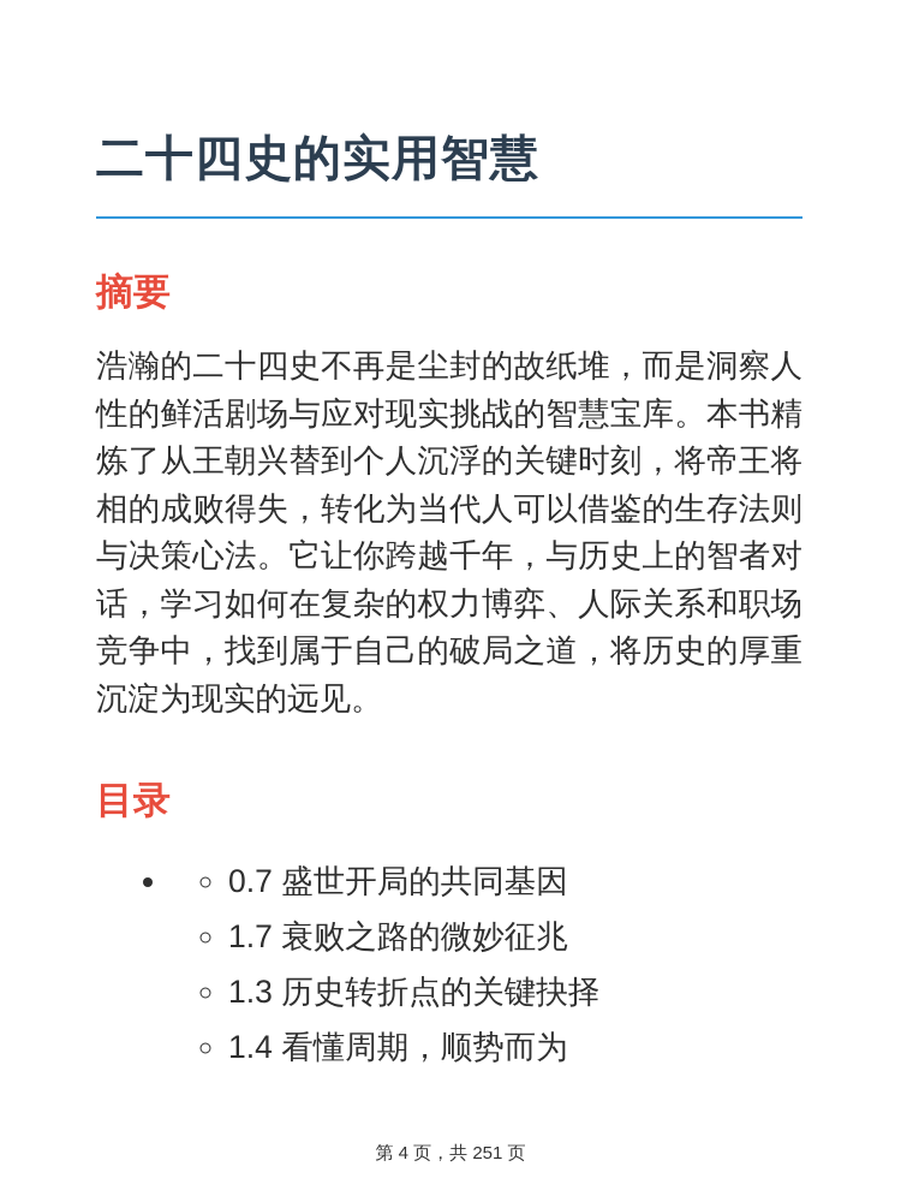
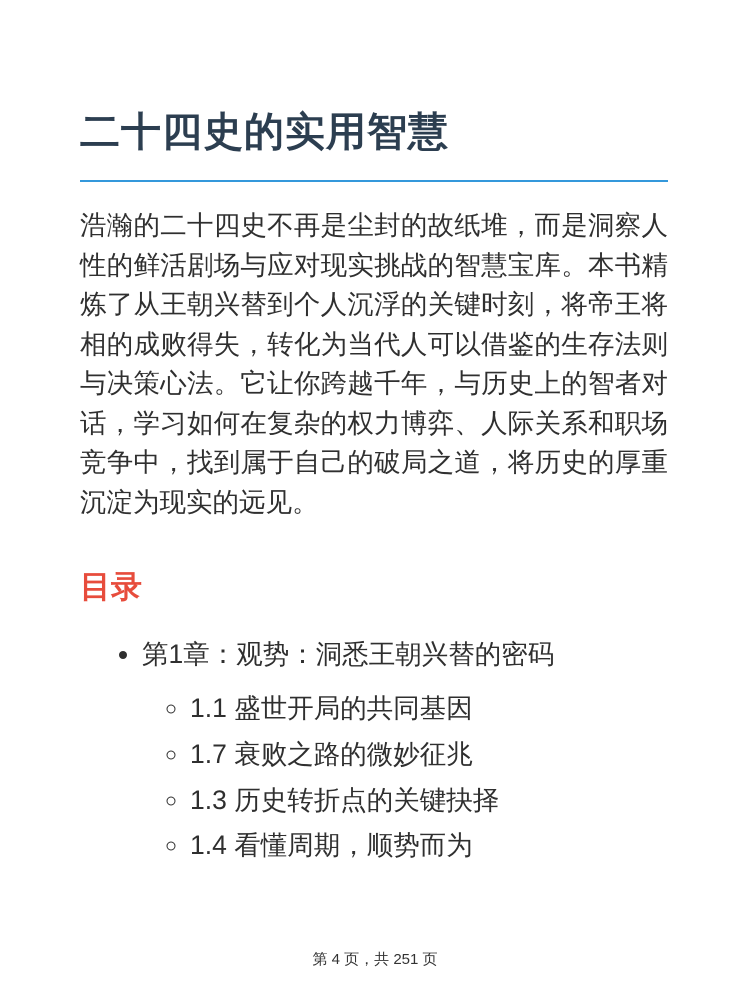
  二十四史的实用智慧
- 摘要
  浩瀚的二十四史不再是尘封的故纸堆，而是洞察人性的鲜活剧场与应对现实挑战的智慧宝库。本书精炼了从王朝兴替到个人沉浮的关键时刻，将帝王将相的成败得失，转化为当代人可以借鉴的生存法则与决策心法。它让你跨越千年，与历史上的智者对话，学习如何在复杂的权力博弈、人际关系和职场竞争中，找到属于自己的破局之道，将历史的厚重沉淀为现实的远见。
  目录
+ 第1章：观势：洞悉王朝兴替的密码
- 0.7 盛世开局的共同基因
+ 1.1 盛世开局的共同基因
  1.7 衰败之路的微妙征兆
  1.3 历史转折点的关键抉择
  1.4 看懂周期，顺势而为
  第 4 页，共 251 页
